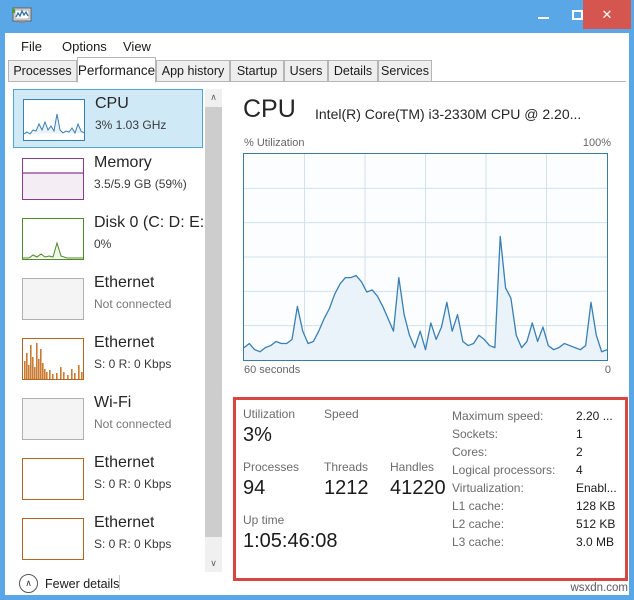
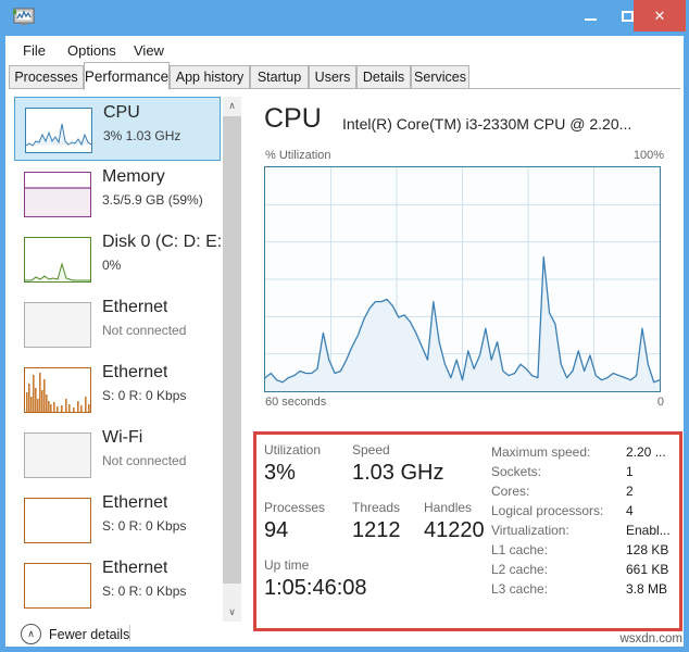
  ✕
  File
  Options
  View
  Processes
  Performance
  App history
  Startup
  Users
  Details
  Services
  CPU
  3% 1.03 GHz
  Memory
  3.5/5.9 GB (59%)
  Disk 0 (C: D: E:
  0%
  Ethernet
  Not connected
  Ethernet
  S: 0 R: 0 Kbps
  Wi-Fi
  Not connected
  Ethernet
  S: 0 R: 0 Kbps
  Ethernet
  S: 0 R: 0 Kbps
  ∧
  ∨
  CPU
  Intel(R) Core(TM) i3-2330M CPU @ 2.20...
  % Utilization
  100%
  60 seconds
  0
  Utilization
  3%
  Speed
+ 1.03 GHz
  Processes
  94
  Threads
  1212
  Handles
  41220
  Up time
  1:05:46:08
  Maximum speed:
  2.20 ...
  Sockets:
  1
  Cores:
  2
  Logical processors:
  4
  Virtualization:
  Enabl...
  L1 cache:
  128 KB
  L2 cache:
- 512 KB
+ 661 KB
  L3 cache:
- 3.0 MB
+ 3.8 MB
  ∧
  Fewer details
  wsxdn.com
